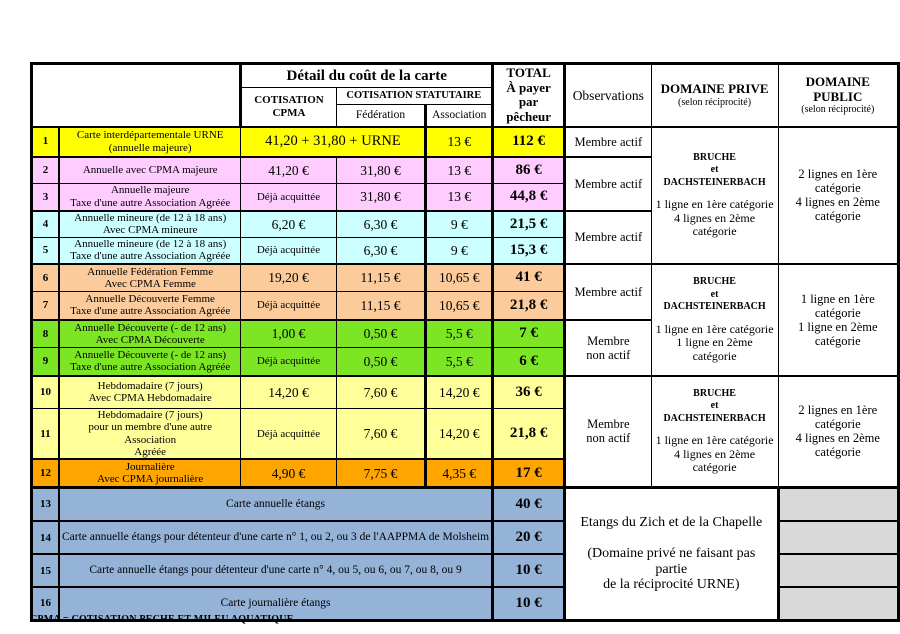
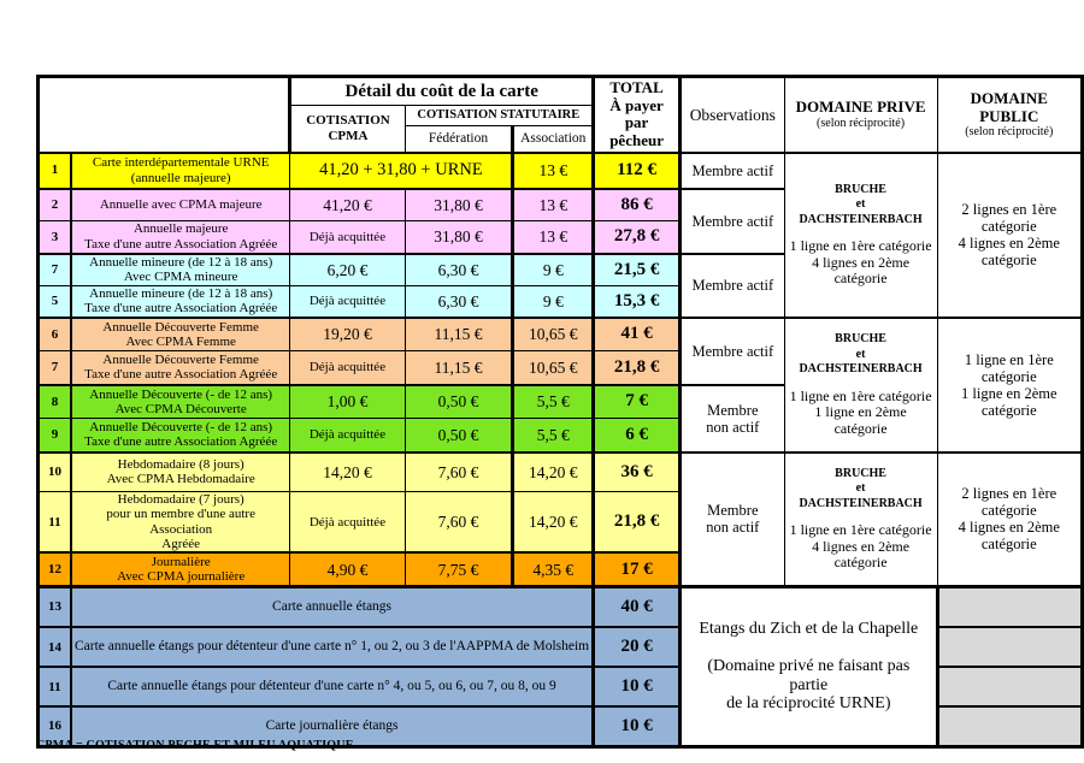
  	Détail du coût de la carte	TOTAL À payer par pêcheur	Observations	DOMAINE PRIVE (selon réciprocité)	DOMAINE PUBLIC (selon réciprocité)
  COTISATION CPMA	COTISATION STATUTAIRE
  Fédération	Association
  1	Carte interdépartementale URNE (annuelle majeure)	41,20 + 31,80 + URNE	13 €	112 €	Membre actif	BRUCHE et DACHSTEINERBACH 1 ligne en 1ère catégorie 4 lignes en 2ème catégorie	2 lignes en 1ère catégorie 4 lignes en 2ème catégorie
  2	Annuelle avec CPMA majeure	41,20 €	31,80 €	13 €	86 €	Membre actif
- 3	Annuelle majeure Taxe d'une autre Association Agréée	Déjà acquittée	31,80 €	13 €	44,8 €
+ 3	Annuelle majeure Taxe d'une autre Association Agréée	Déjà acquittée	31,80 €	13 €	27,8 €
- 4	Annuelle mineure (de 12 à 18 ans) Avec CPMA mineure	6,20 €	6,30 €	9 €	21,5 €	Membre actif
+ 7	Annuelle mineure (de 12 à 18 ans) Avec CPMA mineure	6,20 €	6,30 €	9 €	21,5 €	Membre actif
  5	Annuelle mineure (de 12 à 18 ans) Taxe d'une autre Association Agréée	Déjà acquittée	6,30 €	9 €	15,3 €
- 6	Annuelle Fédération Femme Avec CPMA Femme	19,20 €	11,15 €	10,65 €	41 €	Membre actif	BRUCHE et DACHSTEINERBACH 1 ligne en 1ère catégorie 1 ligne en 2ème catégorie	1 ligne en 1ère catégorie 1 ligne en 2ème catégorie
+ 6	Annuelle Découverte Femme Avec CPMA Femme	19,20 €	11,15 €	10,65 €	41 €	Membre actif	BRUCHE et DACHSTEINERBACH 1 ligne en 1ère catégorie 1 ligne en 2ème catégorie	1 ligne en 1ère catégorie 1 ligne en 2ème catégorie
  7	Annuelle Découverte Femme Taxe d'une autre Association Agréée	Déjà acquittée	11,15 €	10,65 €	21,8 €
  8	Annuelle Découverte (- de 12 ans) Avec CPMA Découverte	1,00 €	0,50 €	5,5 €	7 €	Membre non actif
  9	Annuelle Découverte (- de 12 ans) Taxe d'une autre Association Agréée	Déjà acquittée	0,50 €	5,5 €	6 €
- 10	Hebdomadaire (7 jours) Avec CPMA Hebdomadaire	14,20 €	7,60 €	14,20 €	36 €	Membre non actif	BRUCHE et DACHSTEINERBACH 1 ligne en 1ère catégorie 4 lignes en 2ème catégorie	2 lignes en 1ère catégorie 4 lignes en 2ème catégorie
+ 10	Hebdomadaire (8 jours) Avec CPMA Hebdomadaire	14,20 €	7,60 €	14,20 €	36 €	Membre non actif	BRUCHE et DACHSTEINERBACH 1 ligne en 1ère catégorie 4 lignes en 2ème catégorie	2 lignes en 1ère catégorie 4 lignes en 2ème catégorie
  11	Hebdomadaire (7 jours) pour un membre d'une autre Association Agréée	Déjà acquittée	7,60 €	14,20 €	21,8 €
  12	Journalière Avec CPMA journalière	4,90 €	7,75 €	4,35 €	17 €
  13	Carte annuelle étangs	40 €	Etangs du Zich et de la Chapelle (Domaine privé ne faisant pas partie de la réciprocité URNE)
  14	Carte annuelle étangs pour détenteur d'une carte n° 1, ou 2, ou 3 de l'AAPPMA de Molsheim	20 €
- 15	Carte annuelle étangs pour détenteur d'une carte n° 4, ou 5, ou 6, ou 7, ou 8, ou 9	10 €
+ 11	Carte annuelle étangs pour détenteur d'une carte n° 4, ou 5, ou 6, ou 7, ou 8, ou 9	10 €
  16	Carte journalière étangs	10 €
  CPMA = COTISATION PECHE ET MILEU AQUATIQUE
